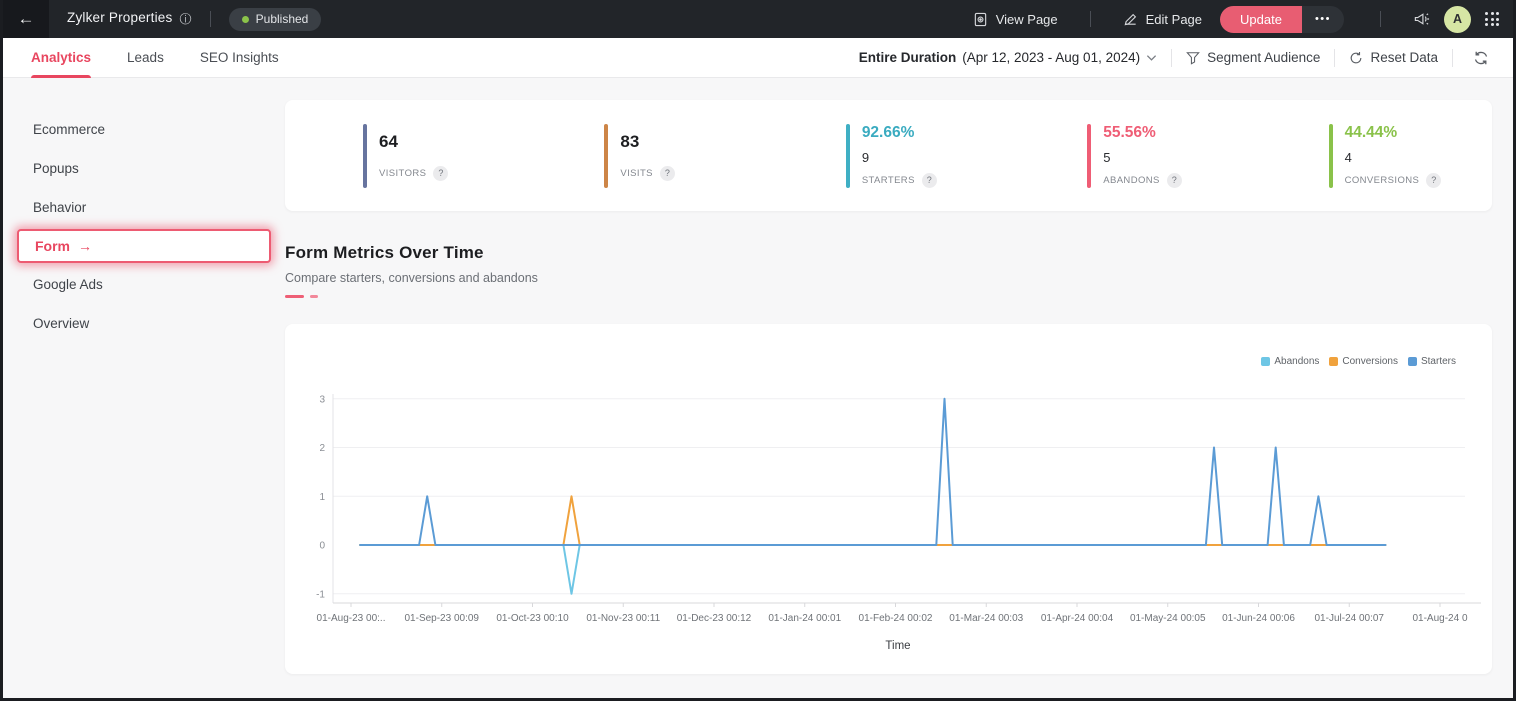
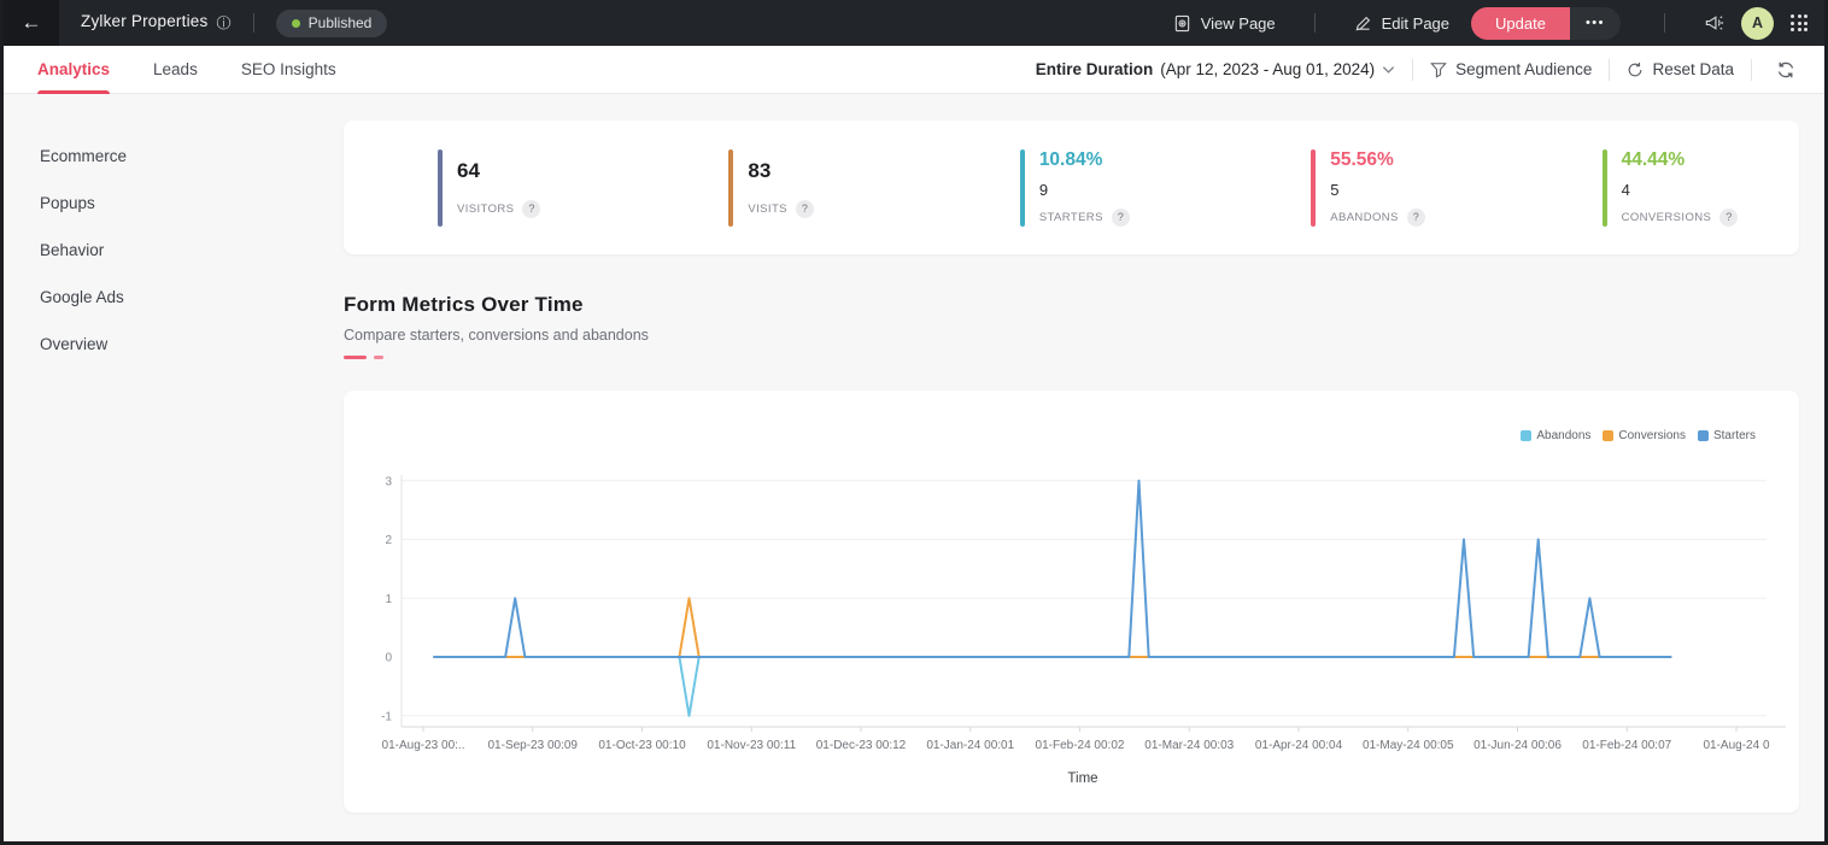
  ←
  Zylker Properties ⓘ
  Published
  View Page
  Edit Page
  Update
  •••
  A
  Analytics
  Leads
  SEO Insights
  Entire Duration
  (Apr 12, 2023 - Aug 01, 2024)
  Segment Audience
  Reset Data
  Ecommerce
  Popups
  Behavior
- Form
- →
  Google Ads
  Overview
  64
  VISITORS
  ?
  83
  VISITS
  ?
- 92.66%
+ 10.84%
  9
  STARTERS
  ?
  55.56%
  5
  ABANDONS
  ?
  44.44%
  4
  CONVERSIONS
  ?
  Form Metrics Over Time
  Compare starters, conversions and abandons
  3
  2
  1
  0
  -1
  01-Aug-23 00:..
  01-Sep-23 00:09
  01-Oct-23 00:10
  01-Nov-23 00:11
  01-Dec-23 00:12
  01-Jan-24 00:01
  01-Feb-24 00:02
  01-Mar-24 00:03
  01-Apr-24 00:04
  01-May-24 00:05
  01-Jun-24 00:06
- 01-Jul-24 00:07
+ 01-Feb-24 00:07
  01-Aug-24 0
  Time
  Abandons
  Conversions
  Starters
